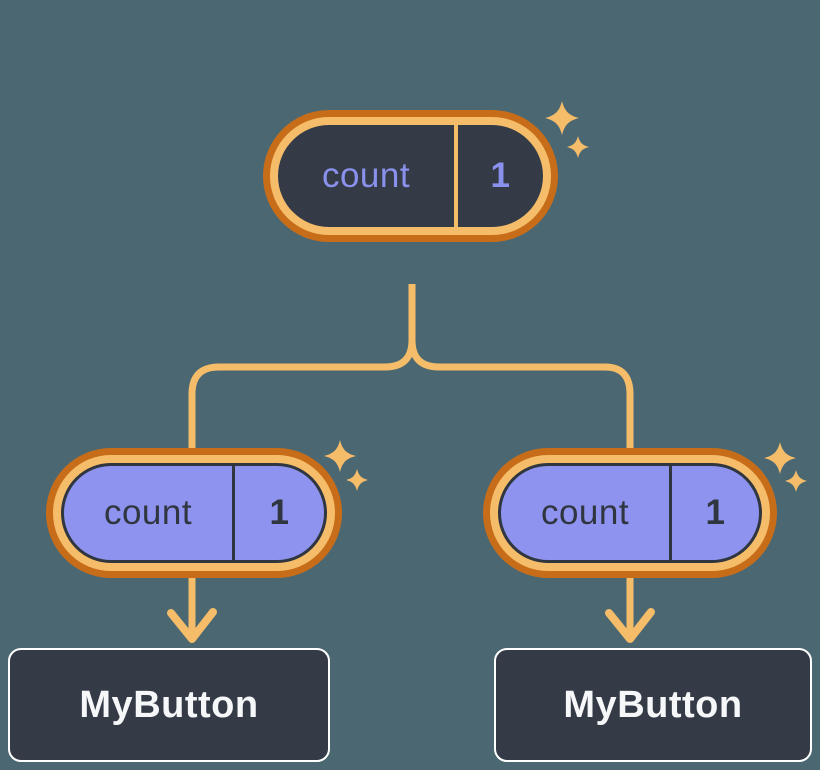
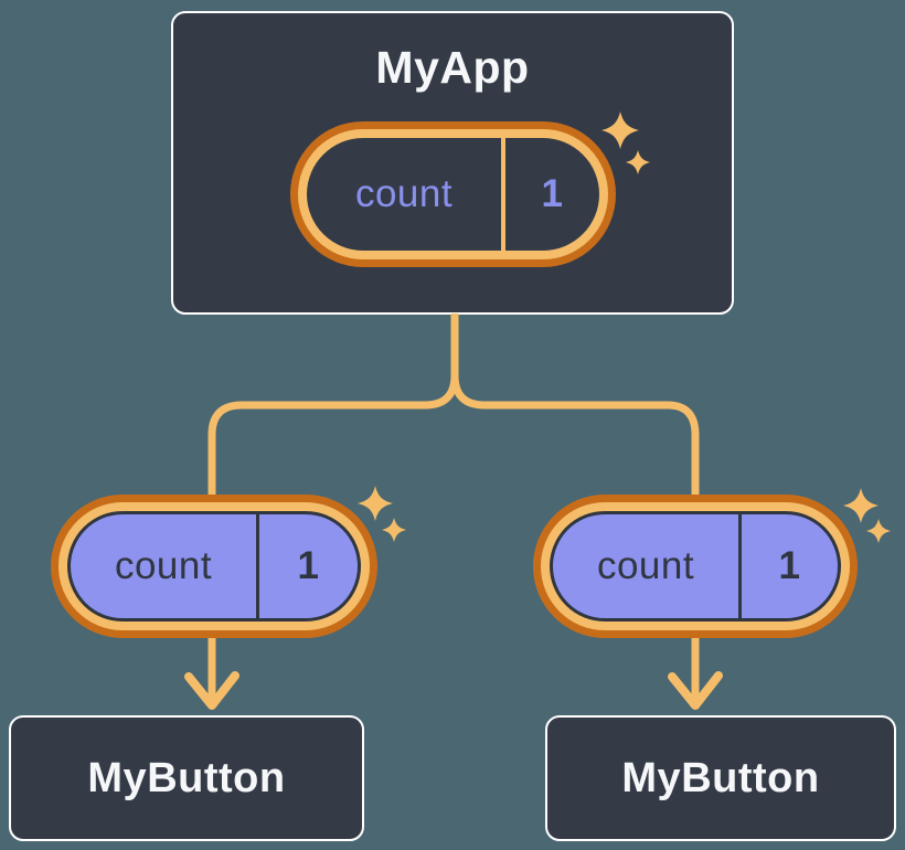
+ MyApp
  count
  1
  count
  1
  count
  1
  MyButton
  MyButton
